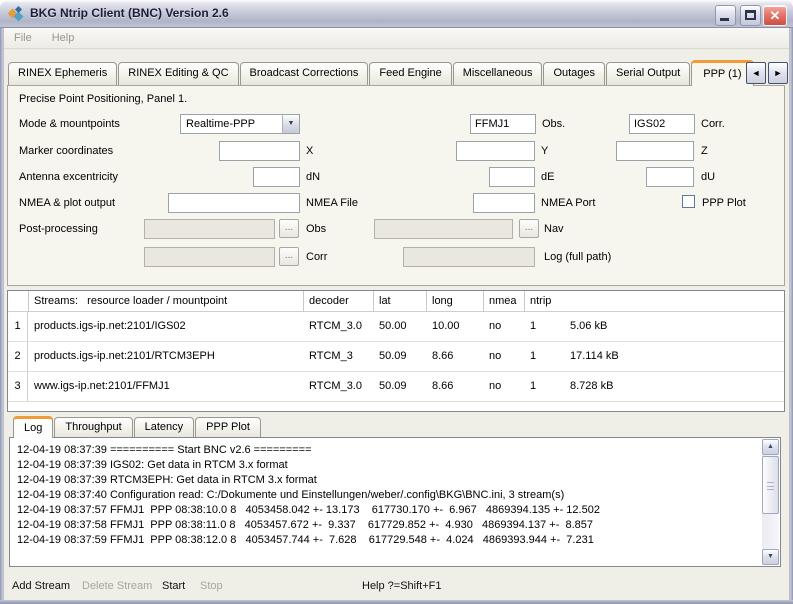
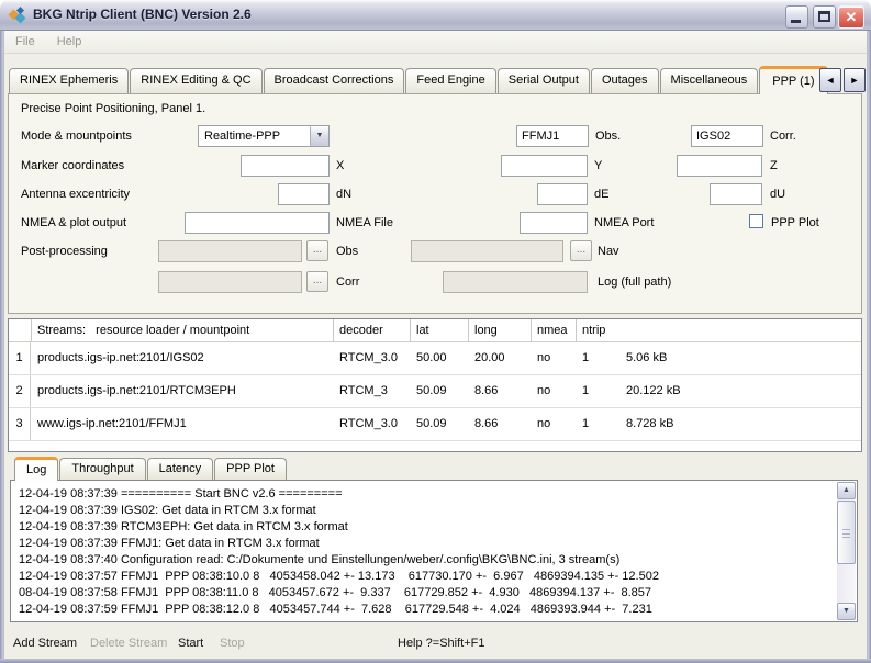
  BKG Ntrip Client (BNC) Version 2.6
  ✕
  File
  Help
  RINEX Ephemeris
  RINEX Editing & QC
  Broadcast Corrections
  Feed Engine
- Miscellaneous
+ Serial Output
  Outages
- Serial Output
+ Miscellaneous
  PPP (1)
  ◄
  ►
  Precise Point Positioning, Panel 1.
  Mode & mountpoints
  Realtime-PPP
  FFMJ1
  Obs.
  IGS02
  Corr.
  Marker coordinates
  X
  Y
  Z
  Antenna excentricity
  dN
  dE
  dU
  NMEA & plot output
  NMEA File
  NMEA Port
  PPP Plot
  Post-processing
  ...
  Obs
  ...
  Nav
  ...
  Corr
  Log (full path)
  Streams: resource loader / mountpoint
  decoder
  lat
  long
  nmea
  ntrip
  1
  products.igs-ip.net:2101/IGS02
  RTCM_3.0
  50.00
- 10.00
+ 20.00
  no
  1
  5.06 kB
  2
  products.igs-ip.net:2101/RTCM3EPH
  RTCM_3
  50.09
  8.66
  no
  1
- 17.114 kB
+ 20.122 kB
  3
  www.igs-ip.net:2101/FFMJ1
  RTCM_3.0
  50.09
  8.66
  no
  1
  8.728 kB
  Log
  Throughput
  Latency
  PPP Plot
  12-04-19 08:37:39 ========== Start BNC v2.6 =========
  12-04-19 08:37:39 IGS02: Get data in RTCM 3.x format
  12-04-19 08:37:39 RTCM3EPH: Get data in RTCM 3.x format
+ 12-04-19 08:37:39 FFMJ1: Get data in RTCM 3.x format
  12-04-19 08:37:40 Configuration read: C:/Dokumente und Einstellungen/weber/.config\BKG\BNC.ini, 3 stream(s)
  12-04-19 08:37:57 FFMJ1 PPP 08:38:10.0 8 4053458.042 +- 13.173 617730.170 +- 6.967 4869394.135 +- 12.502
- 12-04-19 08:37:58 FFMJ1 PPP 08:38:11.0 8 4053457.672 +- 9.337 617729.852 +- 4.930 4869394.137 +- 8.857
+ 08-04-19 08:37:58 FFMJ1 PPP 08:38:11.0 8 4053457.672 +- 9.337 617729.852 +- 4.930 4869394.137 +- 8.857
  12-04-19 08:37:59 FFMJ1 PPP 08:38:12.0 8 4053457.744 +- 7.628 617729.548 +- 4.024 4869393.944 +- 7.231
  Add Stream
  Delete Stream
  Start
  Stop
  Help ?=Shift+F1
